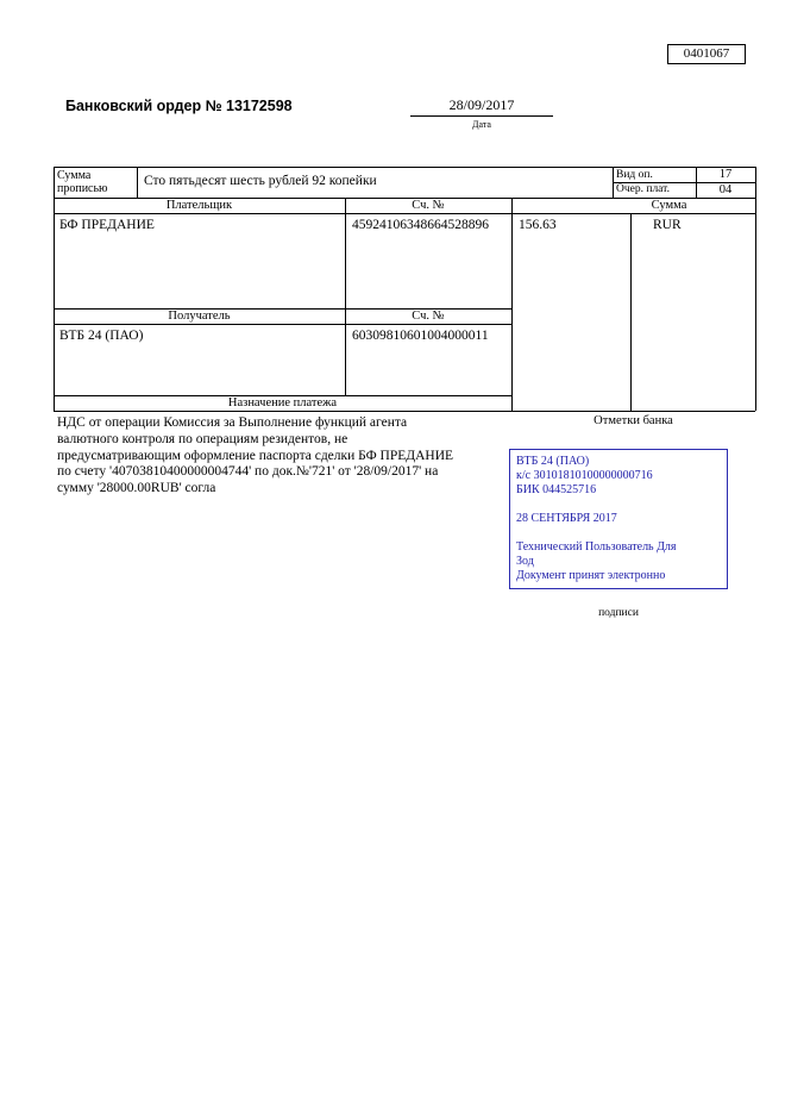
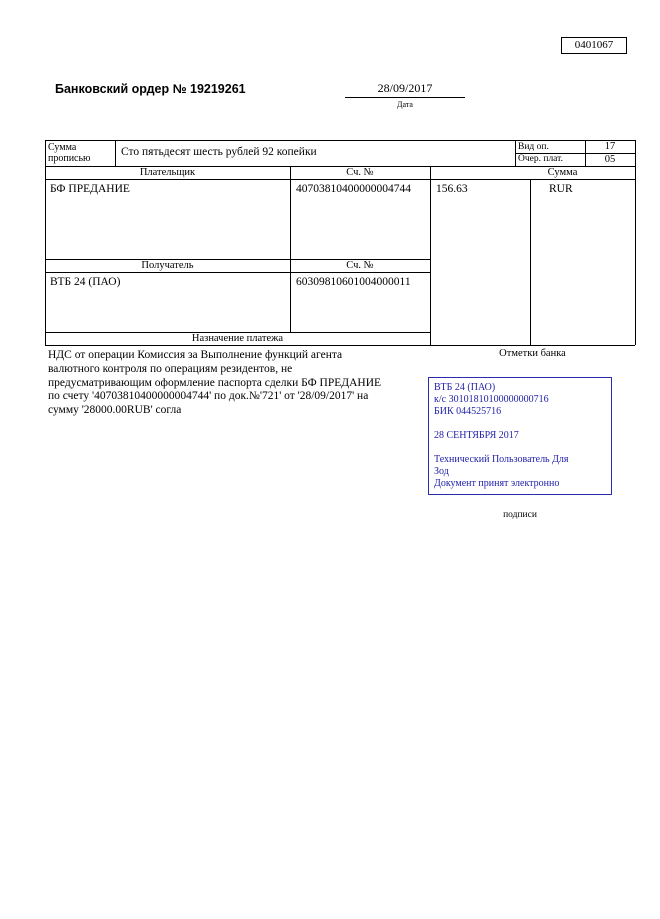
  0401067
- Банковский ордер № 13172598
+ Банковский ордер № 19219261
  28/09/2017
  Дата
  Сумма прописью
  Сто пятьдесят шесть рублей 92 копейки
  Вид оп.
  17
  Очер. плат.
- 04
+ 05
  Плательщик
  Сч. №
  Сумма
  БФ ПРЕДАНИЕ
- 45924106348664528896
+ 40703810400000004744
  156.63
  RUR
  Получатель
  Сч. №
  ВТБ 24 (ПАО)
  60309810601004000011
  Назначение платежа
  НДС от операции Комиссия за Выполнение функций агента
  валютного контроля по операциям резидентов, не
  предусматривающим оформление паспорта сделки БФ ПРЕДАНИЕ
  по счету '40703810400000004744' по док.№'721' от '28/09/2017' на
  сумму '28000.00RUB' согла
  Отметки банка
  ВТБ 24 (ПАО)
  к/с 30101810100000000716
  БИК 044525716
  28 СЕНТЯБРЯ 2017
  Технический Пользователь Для
  Зод
  Документ принят электронно
  подписи
